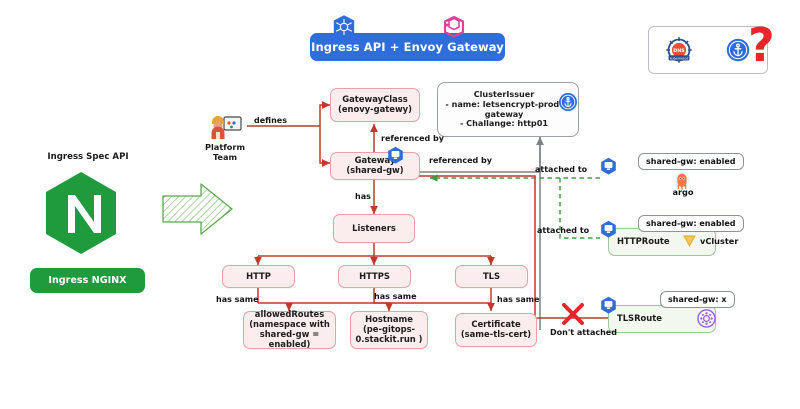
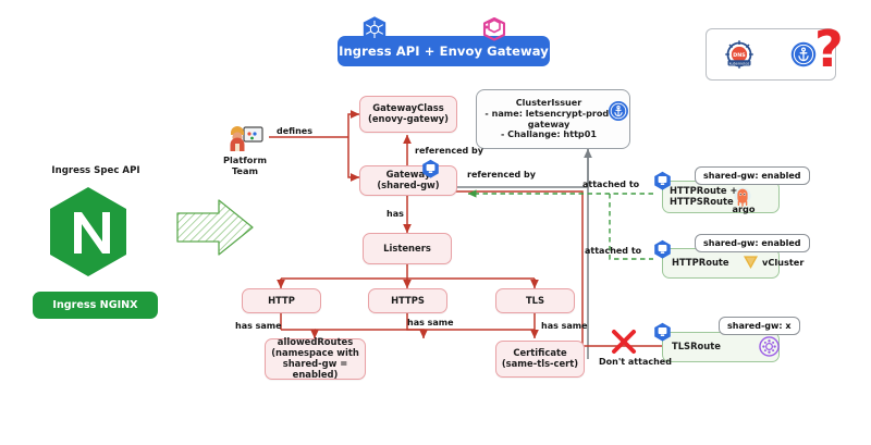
  Ingress API + Envoy Gateway
  ?
  Ingress Spec API
  Ingress NGINX
  Platform
  Team
  GatewayClass
  (enovy-gatewy)
  ClusterIssuer
  - name: letsencrypt-prod
  gateway
  - Challange: http01
  Gatewa
  (shared-gw)
  Listeners
  HTTP
  HTTPS
  TLS
  allowedRoutes
  (namespace with
  shared-gw = enabled)
- Hostname
- (pe-gitops-
- 0.stackit.run )
  Certificate
  (same-tls-cert)
+ HTTPRoute +
+ HTTPSRoute
  shared-gw: enabled
  argo
  HTTPRoute
  shared-gw: enabled
  vCluster
  TLSRoute
  shared-gw: x
  defines
  referenced by
  referenced by
  has
  has same
  has same
  has same
  attached to
  attached to
  Don't attached
